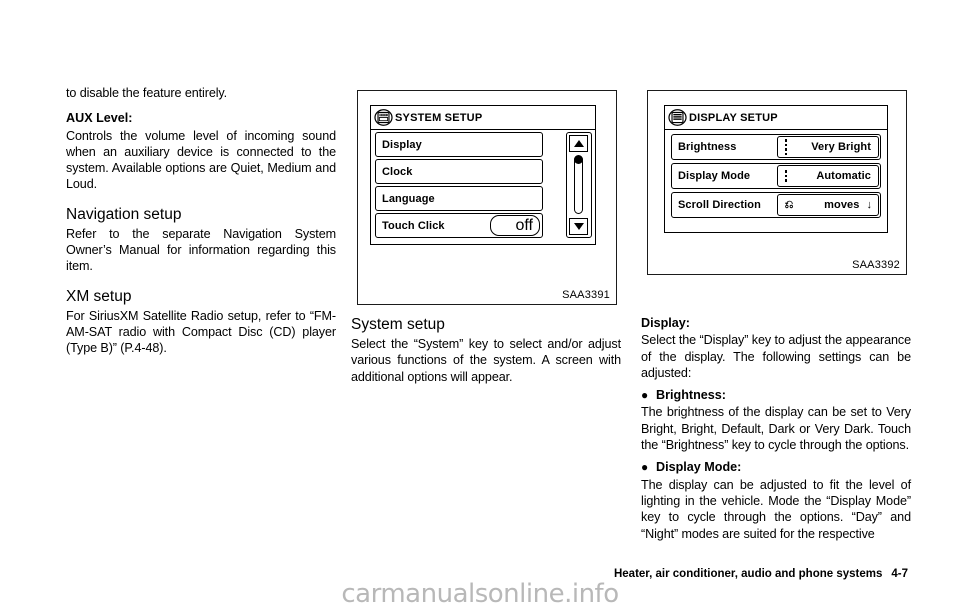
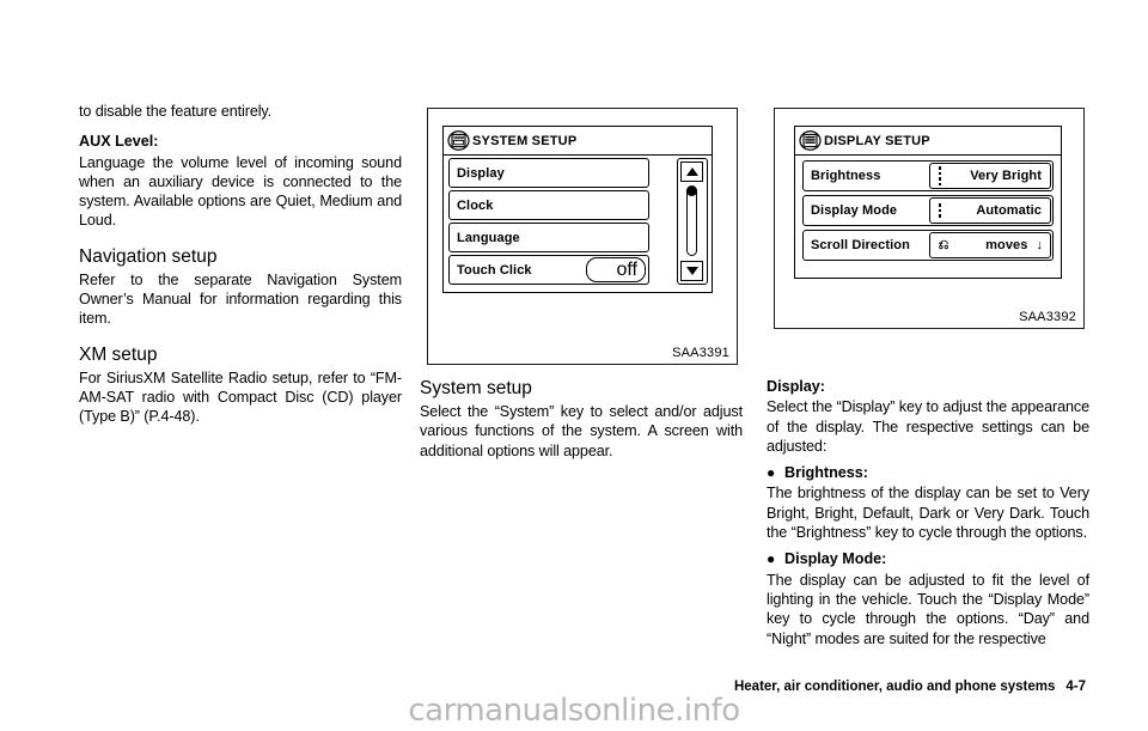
  to disable the feature entirely.
  AUX Level:
- Controls the volume level of incoming sound when an auxiliary device is connected to the system. Available options are Quiet, Medium and Loud.
+ Language the volume level of incoming sound when an auxiliary device is connected to the system. Available options are Quiet, Medium and Loud.
  Navigation setup
  Refer to the separate Navigation System Owner’s Manual for information regarding this item.
  XM setup
  For SiriusXM Satellite Radio setup, refer to “FM-AM-SAT radio with Compact Disc (CD) player (Type B)” (P.4-48).
  SYSTEM SETUP
  Display
  Clock
  Language
  Touch Click
  off
  SAA3391
  DISPLAY SETUP
  Brightness
  Very Bright
  Display Mode
  Automatic
  Scroll Direction
  ⎌
  moves
  ↓
  SAA3392
  System setup
  Select the “System” key to select and/or adjust various functions of the system. A screen with additional options will appear.
  Display:
- Select the “Display” key to adjust the appearance of the display. The following settings can be adjusted:
+ Select the “Display” key to adjust the appearance of the display. The respective settings can be adjusted:
  ●
  Brightness:
  The brightness of the display can be set to Very Bright, Bright, Default, Dark or Very Dark. Touch the “Brightness” key to cycle through the options.
  ●
  Display Mode:
- The display can be adjusted to fit the level of lighting in the vehicle. Mode the “Display Mode” key to cycle through the options. “Day” and “Night” modes are suited for the respective
+ The display can be adjusted to fit the level of lighting in the vehicle. Touch the “Display Mode” key to cycle through the options. “Day” and “Night” modes are suited for the respective
  Heater, air conditioner, audio and phone systems 4-7
  carmanualsonline.info
